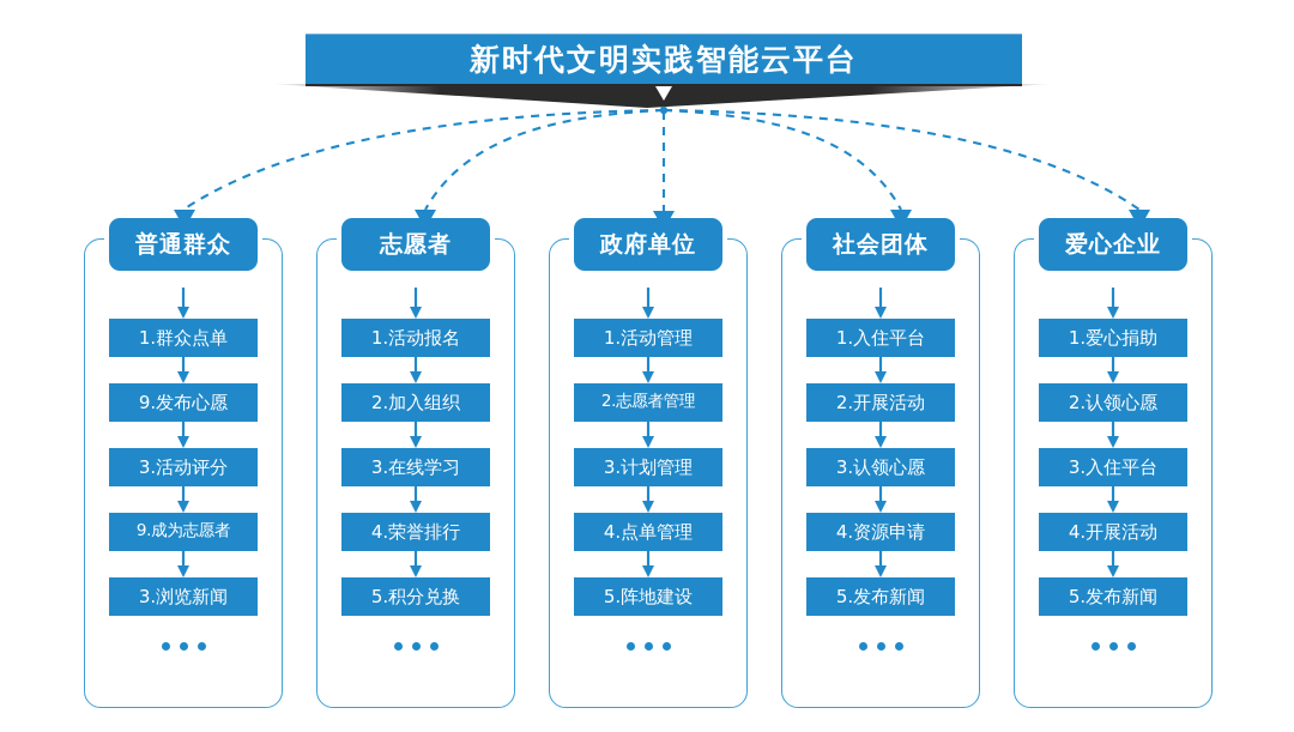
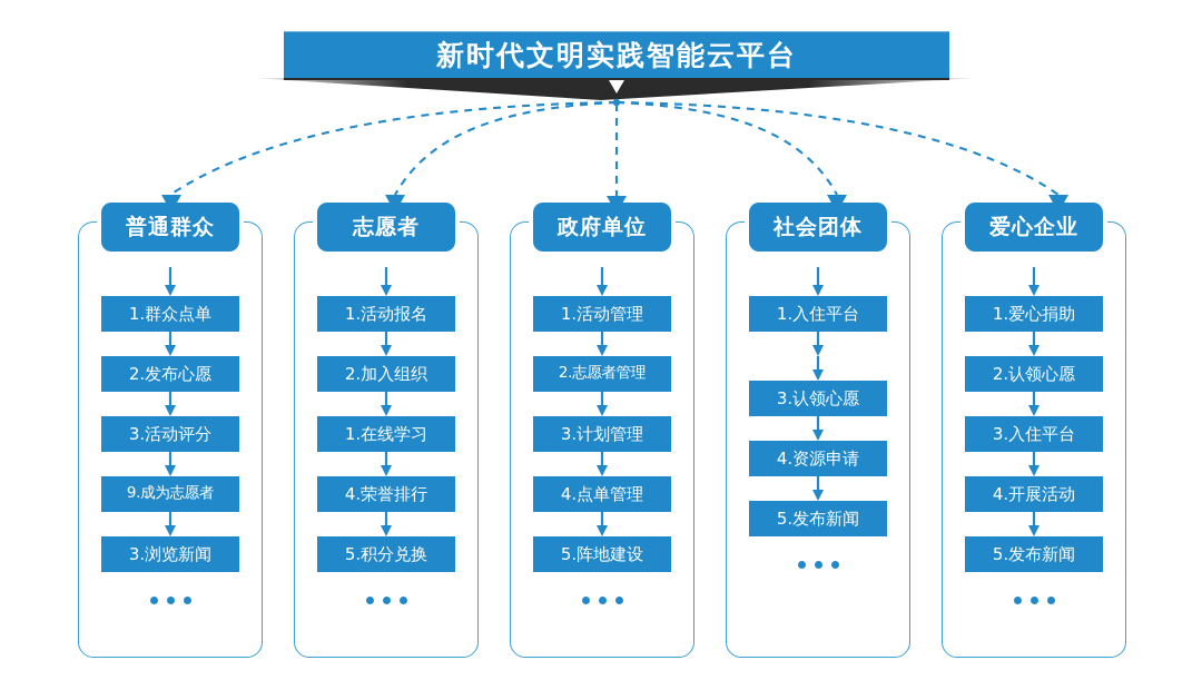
  新时代文明实践智能云平台
  普通群众
  1.群众点单
- 9.发布心愿
+ 2.发布心愿
  3.活动评分
  9.成为志愿者
  3.浏览新闻
  志愿者
  1.活动报名
  2.加入组织
- 3.在线学习
+ 1.在线学习
  4.荣誉排行
  5.积分兑换
  政府单位
  1.活动管理
  2.志愿者管理
  3.计划管理
  4.点单管理
  5.阵地建设
  社会团体
  1.入住平台
- 2.开展活动
  3.认领心愿
  4.资源申请
  5.发布新闻
  爱心企业
  1.爱心捐助
  2.认领心愿
  3.入住平台
  4.开展活动
  5.发布新闻
